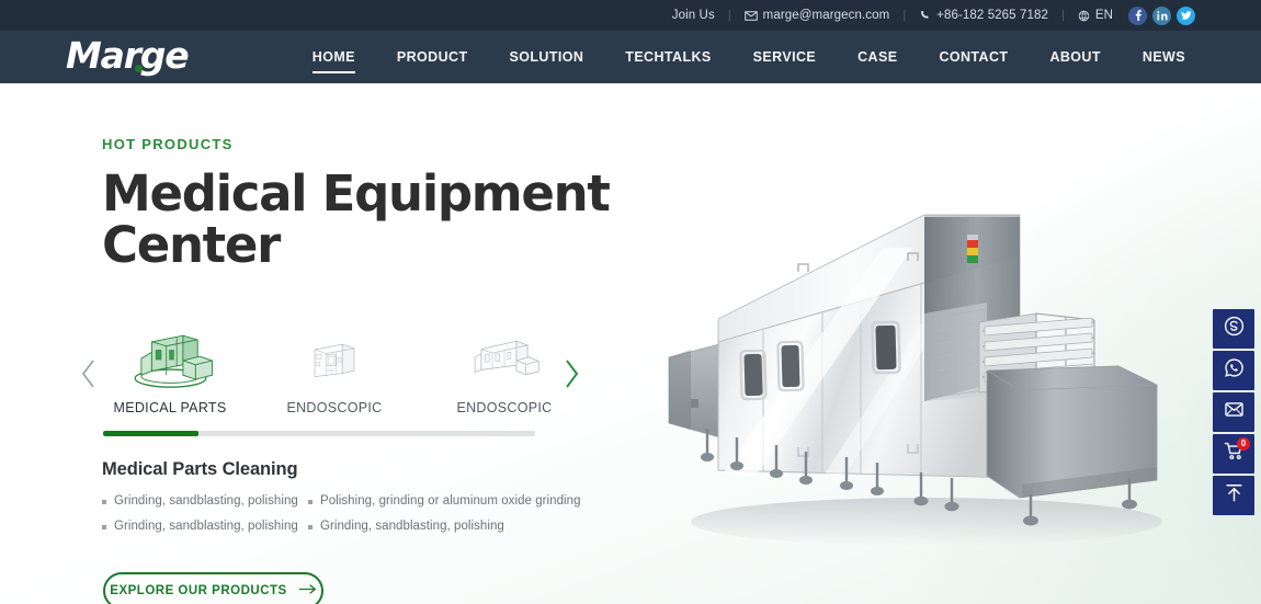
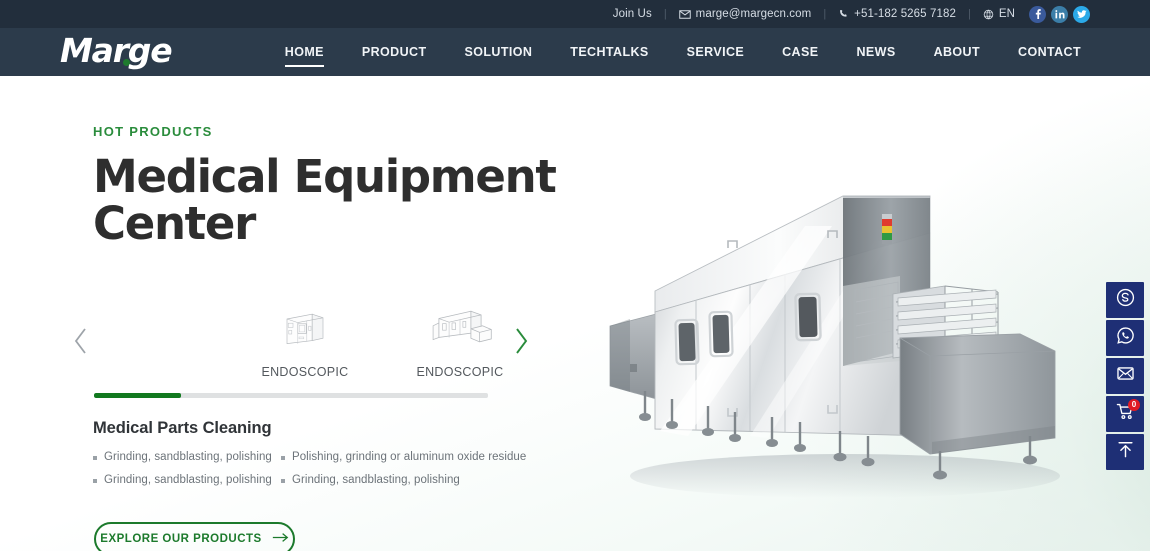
  Join Us
  |
  marge@margecn.com
  |
- +86-182 5265 7182
+ +51-182 5265 7182
  |
  EN
  Marge
  HOME
  PRODUCT
  SOLUTION
  TECHTALKS
  SERVICE
  CASE
- CONTACT
+ NEWS
  ABOUT
- NEWS
+ CONTACT
  HOT PRODUCTS
  Medical Equipment Center
- MEDICAL PARTS
  ENDOSCOPIC
  ENDOSCOPIC
  Medical Parts Cleaning
  Grinding, sandblasting, polishing
- Polishing, grinding or aluminum oxide grinding
+ Polishing, grinding or aluminum oxide residue
  Grinding, sandblasting, polishing
  Grinding, sandblasting, polishing
  EXPLORE OUR PRODUCTS
  0
